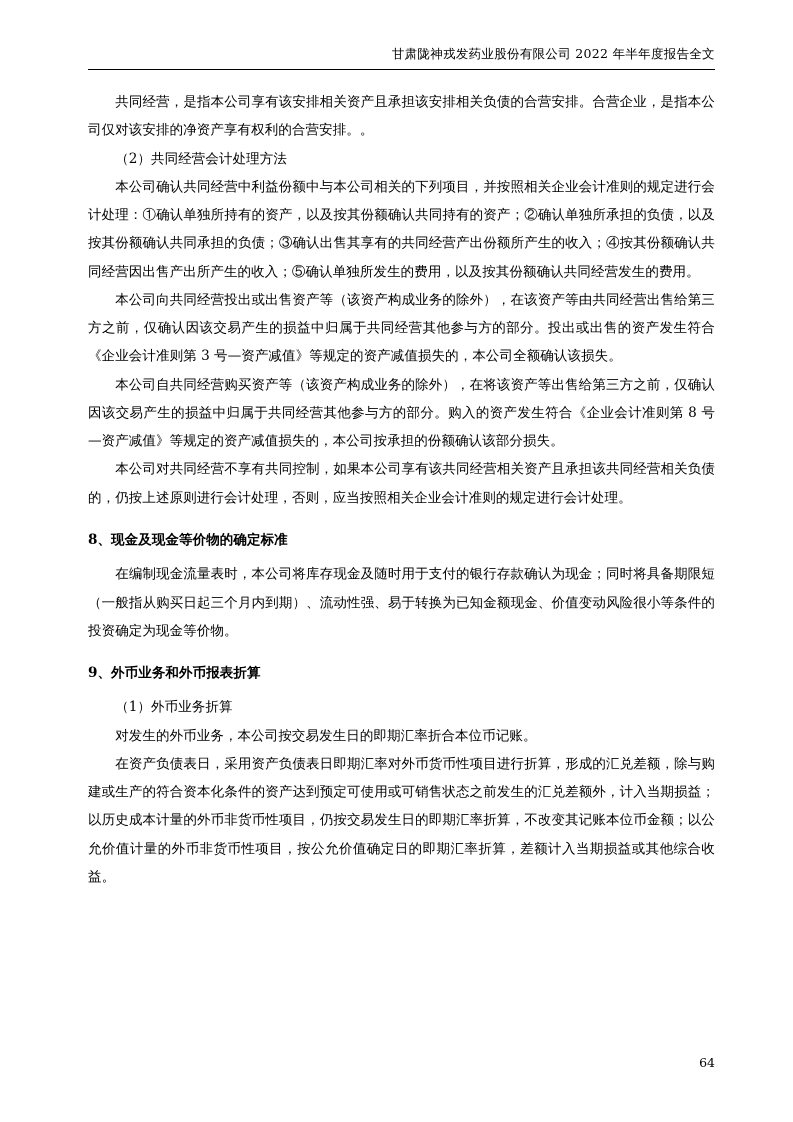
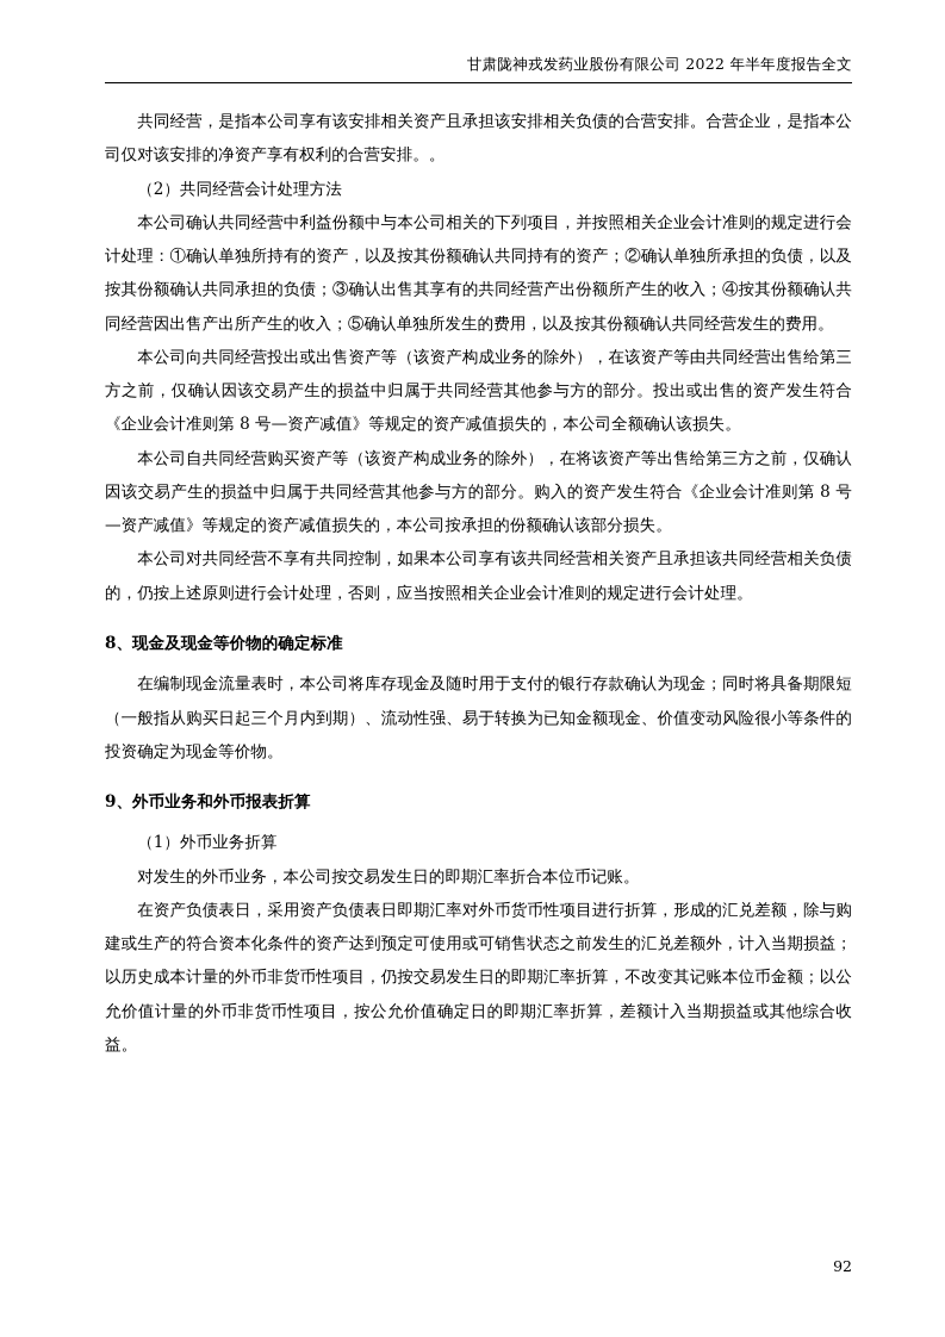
  甘肃陇神戎发药业股份有限公司 2022 年半年度报告全文
  共同经营，是指本公司享有该安排相关资产且承担该安排相关负债的合营安排。合营企业，是指本公司仅对该安排的净资产享有权利的合营安排。。
  （2）共同经营会计处理方法
  本公司确认共同经营中利益份额中与本公司相关的下列项目，并按照相关企业会计准则的规定进行会计处理：①确认单独所持有的资产，以及按其份额确认共同持有的资产；②确认单独所承担的负债，以及按其份额确认共同承担的负债；③确认出售其享有的共同经营产出份额所产生的收入；④按其份额确认共同经营因出售产出所产生的收入；⑤确认单独所发生的费用，以及按其份额确认共同经营发生的费用。
- 本公司向共同经营投出或出售资产等（该资产构成业务的除外），在该资产等由共同经营出售给第三方之前，仅确认因该交易产生的损益中归属于共同经营其他参与方的部分。投出或出售的资产发生符合《企业会计准则第 3 号—资产减值》等规定的资产减值损失的，本公司全额确认该损失。
+ 本公司向共同经营投出或出售资产等（该资产构成业务的除外），在该资产等由共同经营出售给第三方之前，仅确认因该交易产生的损益中归属于共同经营其他参与方的部分。投出或出售的资产发生符合《企业会计准则第 8 号—资产减值》等规定的资产减值损失的，本公司全额确认该损失。
  本公司自共同经营购买资产等（该资产构成业务的除外），在将该资产等出售给第三方之前，仅确认因该交易产生的损益中归属于共同经营其他参与方的部分。购入的资产发生符合《企业会计准则第 8 号—资产减值》等规定的资产减值损失的，本公司按承担的份额确认该部分损失。
  本公司对共同经营不享有共同控制，如果本公司享有该共同经营相关资产且承担该共同经营相关负债的，仍按上述原则进行会计处理，否则，应当按照相关企业会计准则的规定进行会计处理。
  8、现金及现金等价物的确定标准
  在编制现金流量表时，本公司将库存现金及随时用于支付的银行存款确认为现金；同时将具备期限短（一般指从购买日起三个月内到期）、流动性强、易于转换为已知金额现金、价值变动风险很小等条件的投资确定为现金等价物。
  9、外币业务和外币报表折算
  （1）外币业务折算
  对发生的外币业务，本公司按交易发生日的即期汇率折合本位币记账。
  在资产负债表日，采用资产负债表日即期汇率对外币货币性项目进行折算，形成的汇兑差额，除与购建或生产的符合资本化条件的资产达到预定可使用或可销售状态之前发生的汇兑差额外，计入当期损益；以历史成本计量的外币非货币性项目，仍按交易发生日的即期汇率折算，不改变其记账本位币金额；以公允价值计量的外币非货币性项目，按公允价值确定日的即期汇率折算，差额计入当期损益或其他综合收益。
- 64
+ 92
